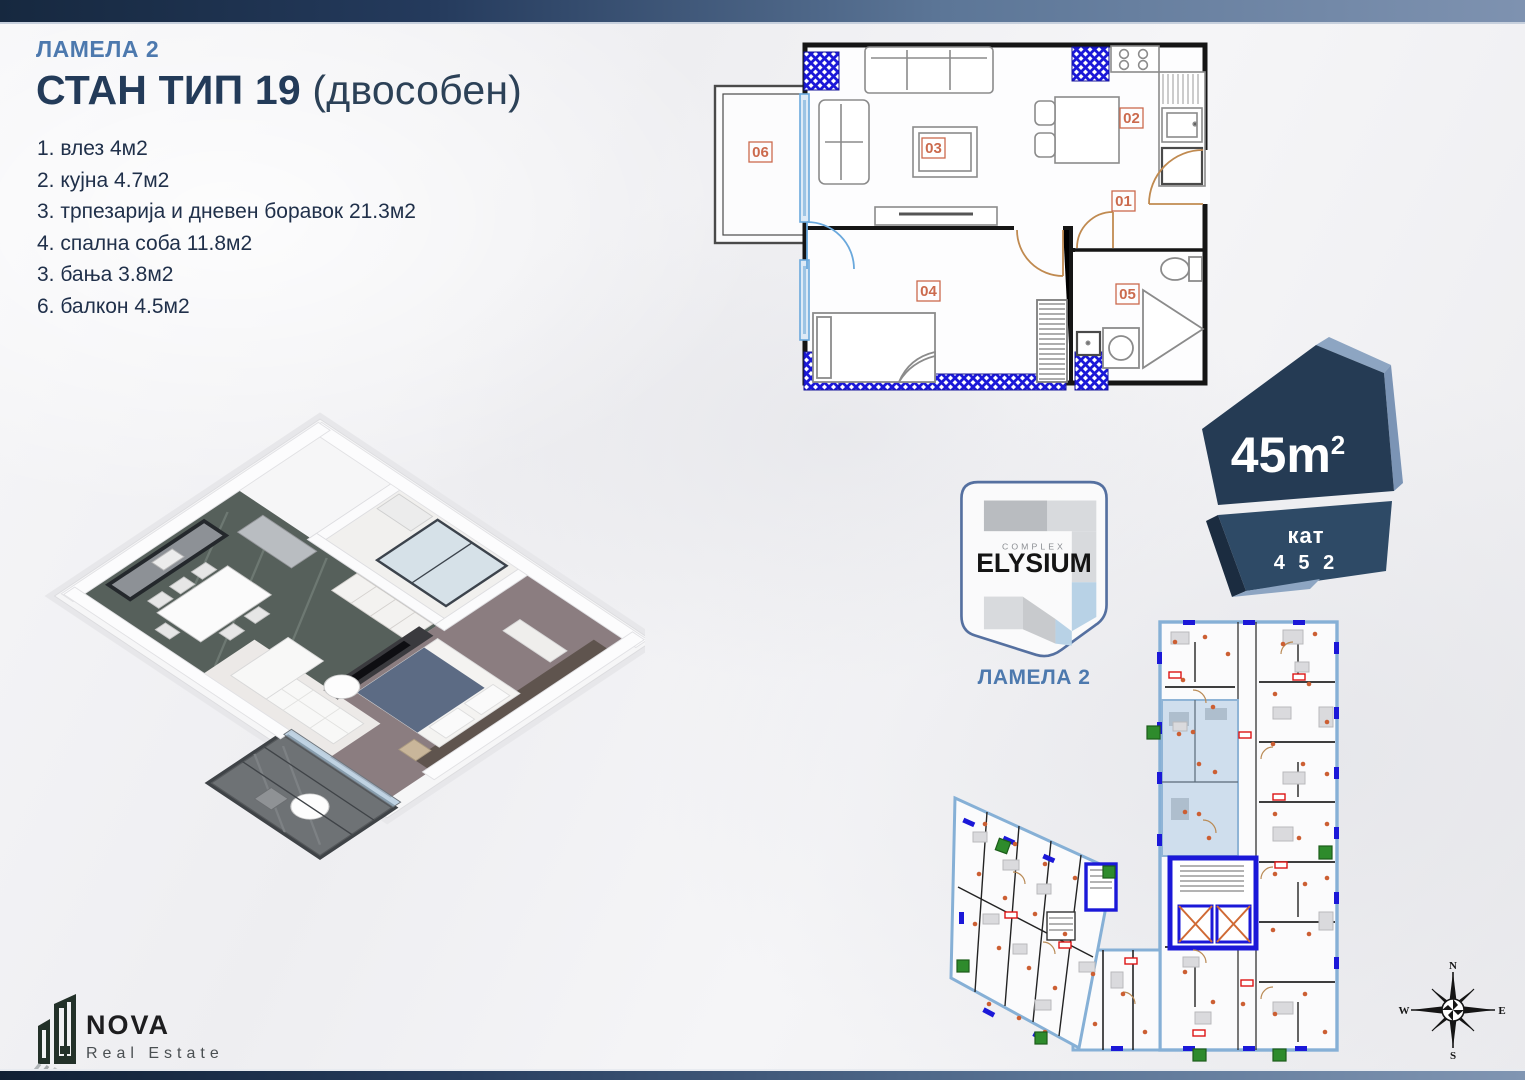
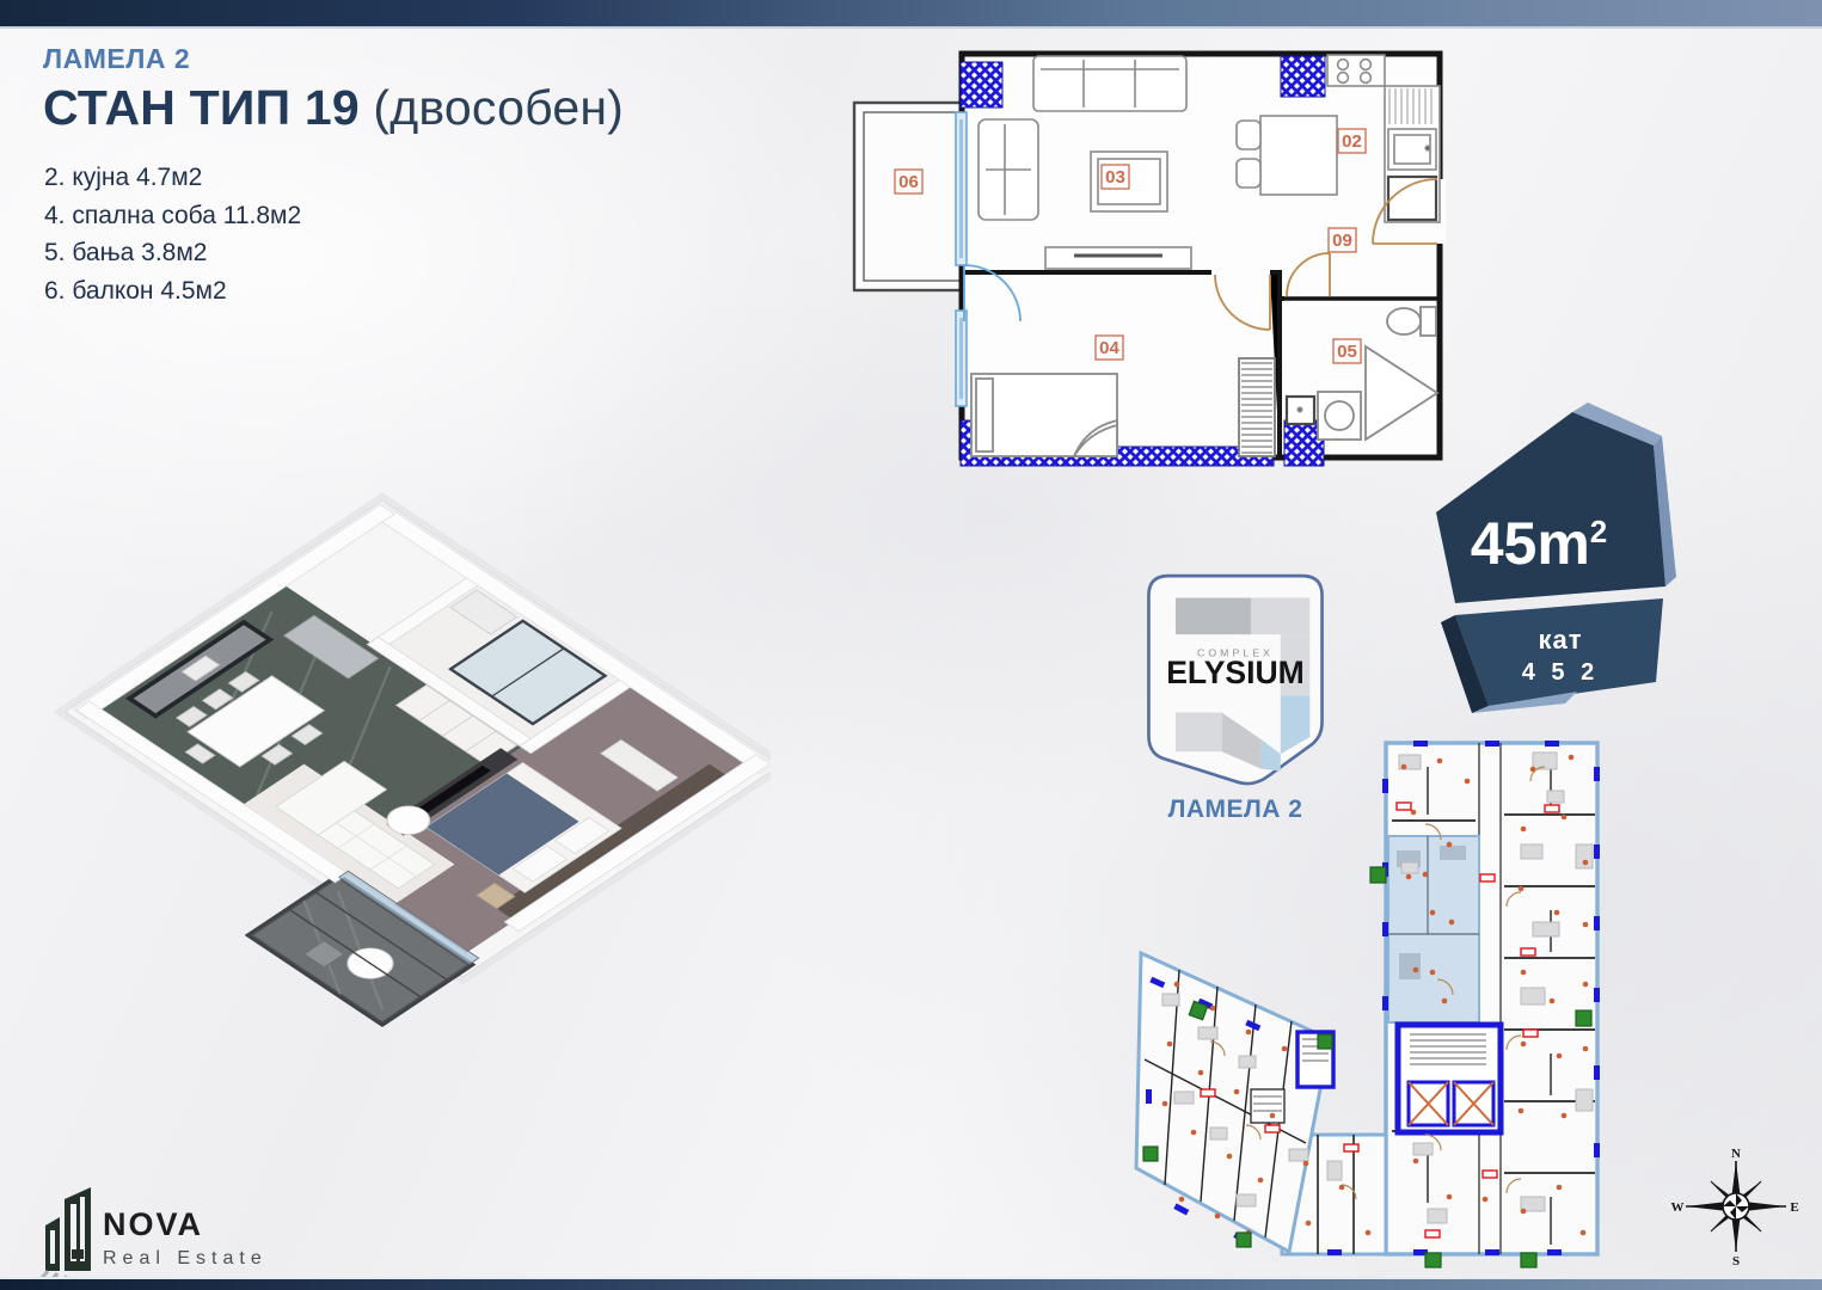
  ЛАМЕЛА 2
  СТАН ТИП 19 (двособен)
- 1. влез 4м2
  2. кујна 4.7м2
- 3. трпезарија и дневен боравок 21.3м2
  4. спална соба 11.8м2
- 3. бања 3.8м2
+ 5. бања 3.8м2
  6. балкон 4.5м2
  06
  03
  02
- 01
+ 09
  04
  05
  45m2
  кат
  4 5 2
  COMPLEX
  ELYSIUM
  ЛАМЕЛА 2
  N
  S
  E
  W
  NOVA
  Real Estate
